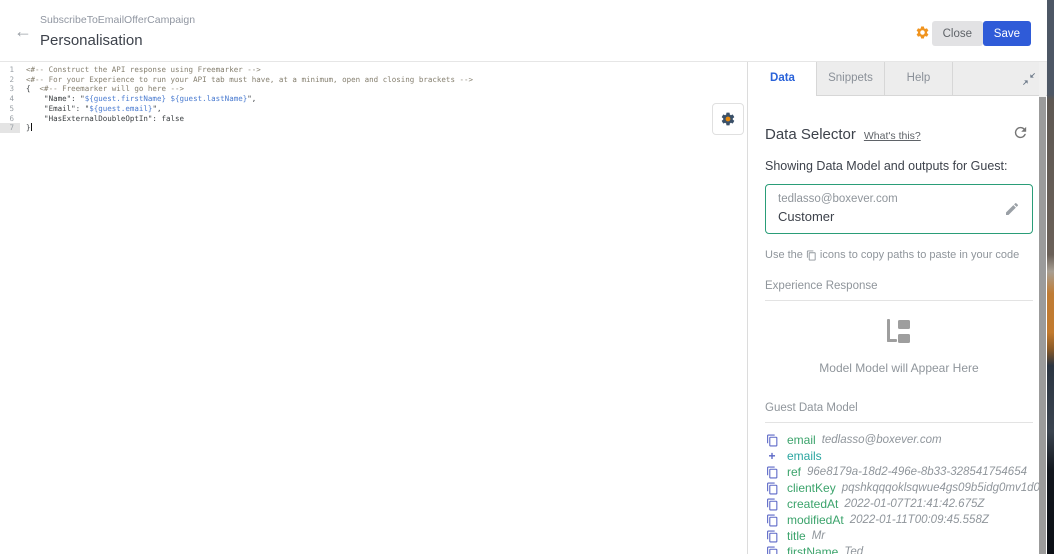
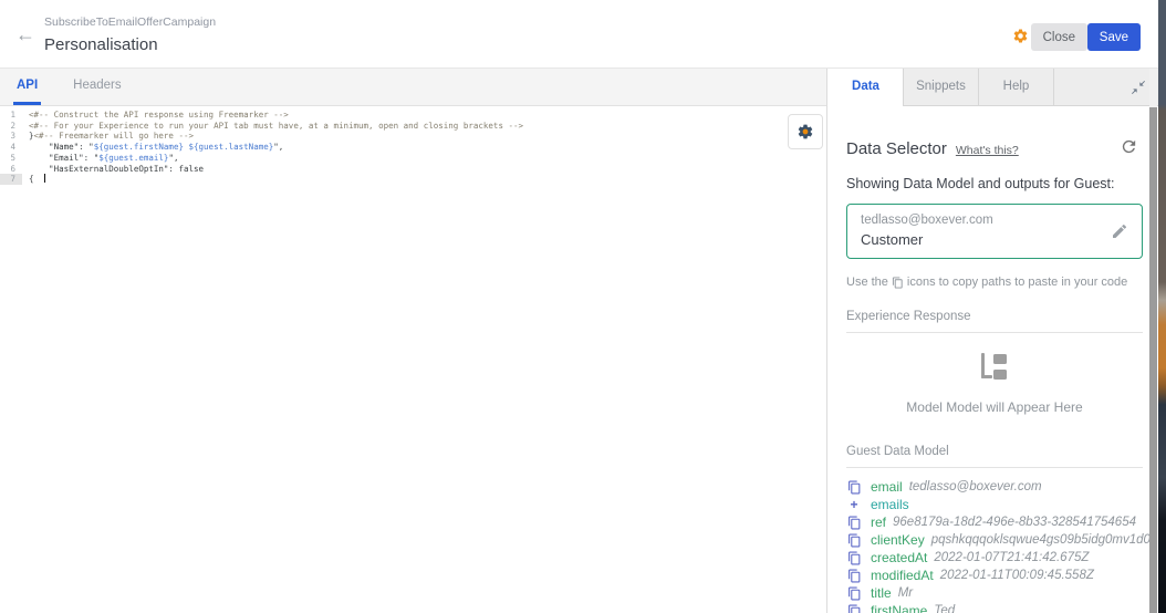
  ←
  SubscribeToEmailOfferCampaign
  Personalisation
  Close
  Save
+ API
+ Headers
  1
  <#-- Construct the API response using Freemarker -->
  2
  <#-- For your Experience to run your API tab must have, at a minimum, open and closing brackets -->
  3
- { <#-- Freemarker will go here -->
+ }<#-- Freemarker will go here -->
  4
  "Name": "${guest.firstName} ${guest.lastName}",
  5
  "Email": "${guest.email}",
  6
  "HasExternalDoubleOptIn": false
  7
- }
+ {
  Data
  Snippets
  Help
  Data Selector
  What's this?
  Showing Data Model and outputs for Guest:
  tedlasso@boxever.com
  Customer
  Use the
  icons to copy paths to paste in your code
  Experience Response
  Model Model will Appear Here
  Guest Data Model
  email
  tedlasso@boxever.com
  +
  emails
  ref
  96e8179a-18d2-496e-8b33-328541754654
  clientKey
  pqshkqqqoklsqwue4gs09b5idg0mv1d0
  createdAt
  2022-01-07T21:41:42.675Z
  modifiedAt
  2022-01-11T00:09:45.558Z
  title
  Mr
  firstName
  Ted
